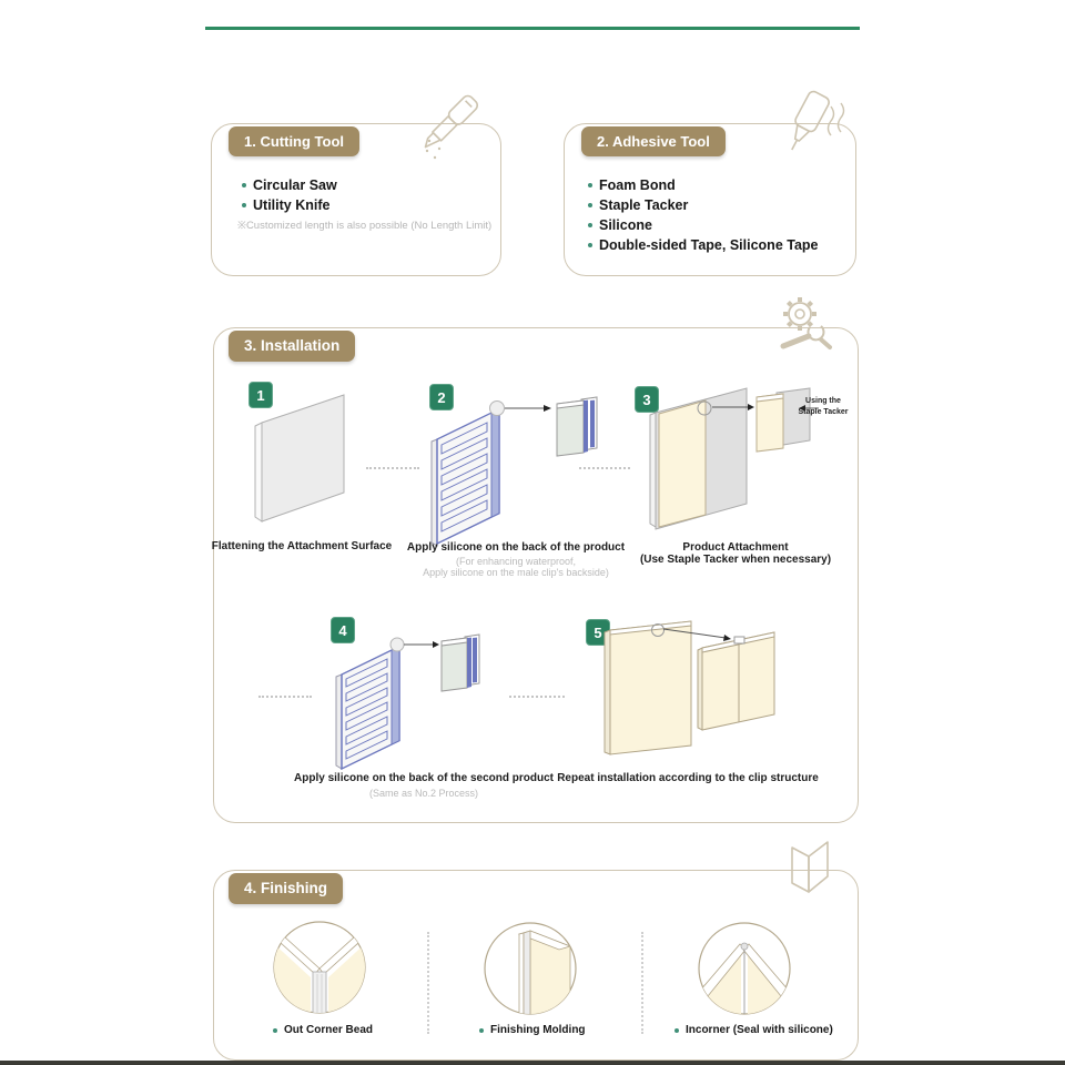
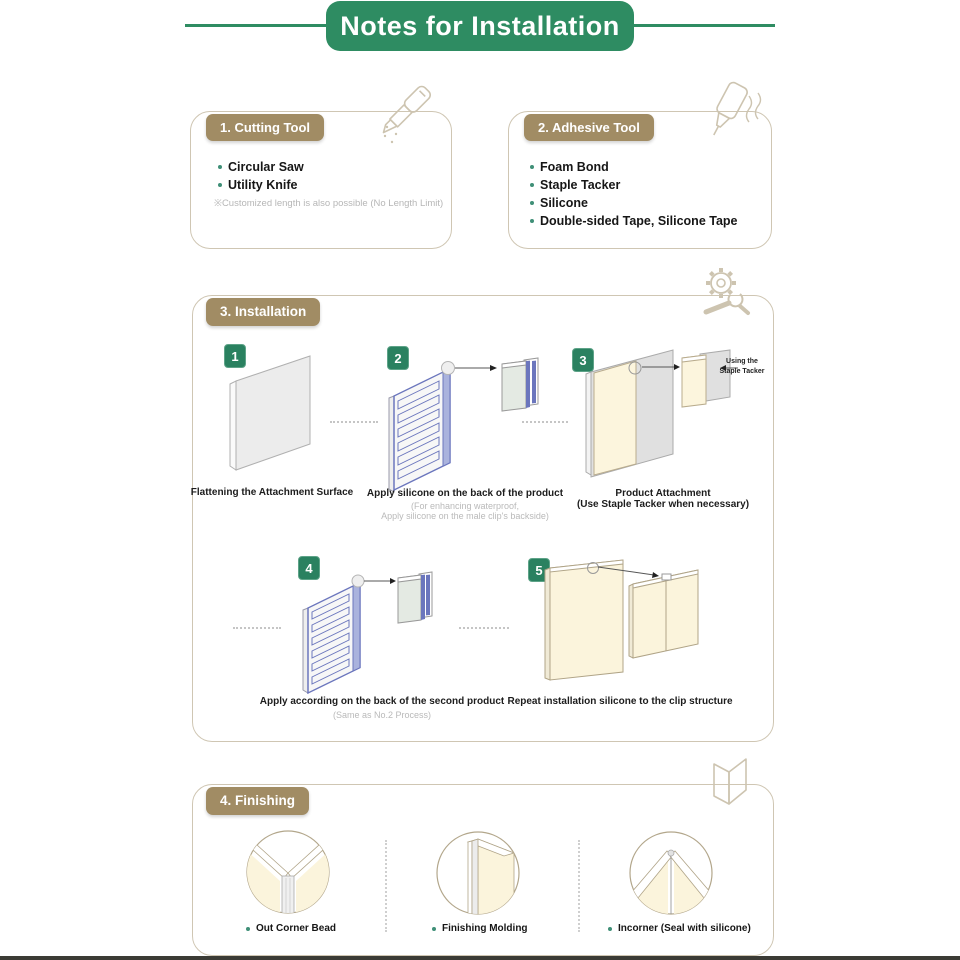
+ Notes for Installation
  1. Cutting Tool
  Circular Saw
  Utility Knife
  ※Customized length is also possible (No Length Limit)
  2. Adhesive Tool
  Foam Bond
  Staple Tacker
  Silicone
  Double-sided Tape, Silicone Tape
  3. Installation
  1
  Flattening the Attachment Surface
  2
  Apply silicone on the back of the product
  (For enhancing waterproof,
  Apply silicone on the male clip's backside)
  3
  Product Attachment
  (Use Staple Tacker when necessary)
  4
- Apply silicone on the back of the second product
+ Apply according on the back of the second product
  (Same as No.2 Process)
  5
- Repeat installation according to the clip structure
+ Repeat installation silicone to the clip structure
  4. Finishing
  Out Corner Bead
  Finishing Molding
  Incorner (Seal with silicone)
